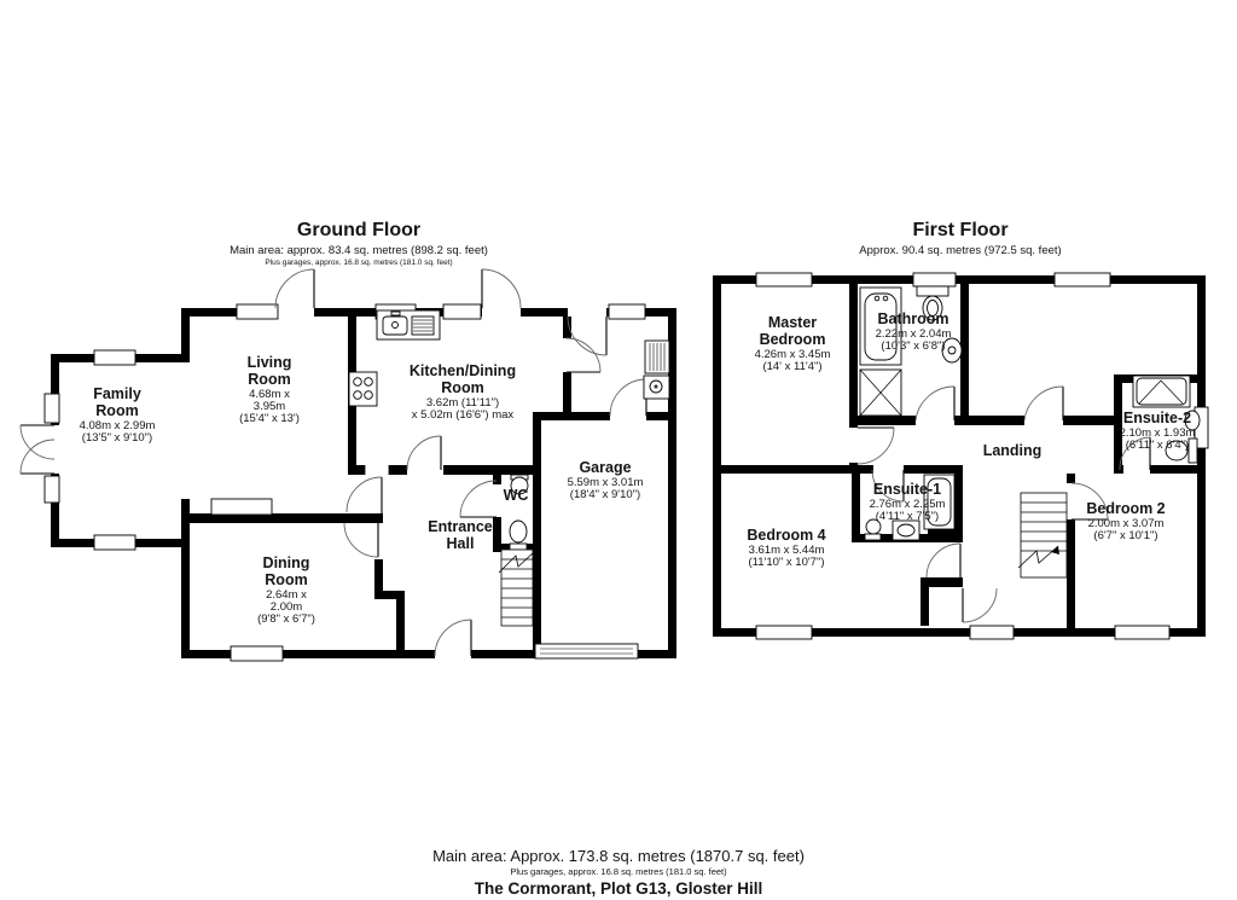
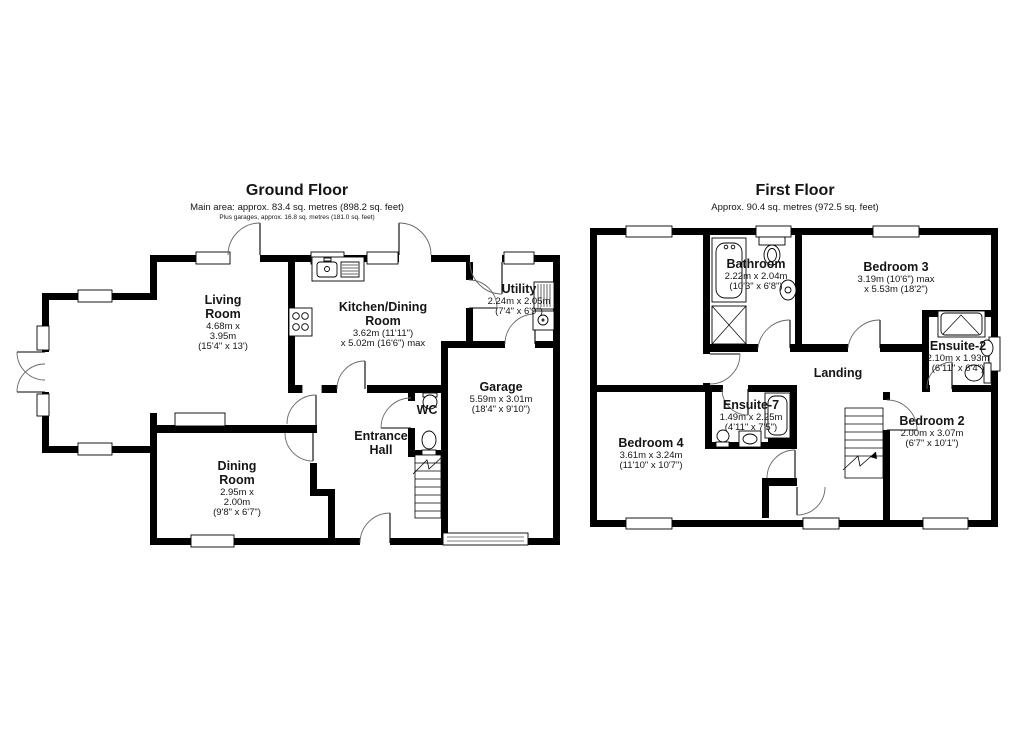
  Ground Floor
  Main area: approx. 83.4 sq. metres (898.2 sq. feet)
  First Floor
  Approx. 90.4 sq. metres (972.5 sq. feet)
- Family Room
- 4.08m x 2.99m
- (13'5" x 9'10")
  Living Room
  4.68m x 3.95m
  (15'4" x 13')
  Kitchen/Dining Room
  3.62m (11'11")
  x 5.02m (16'6") max
+ Utility
+ 2.24m x 2.05m
+ (7'4" x 6'9")
  Garage
  5.59m x 3.01m
  (18'4" x 9'10")
  WC
  Entrance Hall
  Dining Room
- 2.64m x 2.00m
+ 2.95m x 2.00m
  (9'8" x 6'7")
- Master Bedroom
- 4.26m x 3.45m
- (14' x 11'4")
  Bathroom
  2.22m x 2.04m
  (10'3" x 6'8")
+ Bedroom 3
+ 3.19m (10'6") max
+ x 5.53m (18'2")
  Ensuite-2
  2.10m x 1.93m
  (6'11" x 6'4")
  Landing
- Ensuite-1
+ Ensuite-7
- 2.76m x 2.25m
+ 1.49m x 2.25m
  (4'11" x 7'5")
  Bedroom 4
- 3.61m x 5.44m
+ 3.61m x 3.24m
  (11'10" x 10'7")
  Bedroom 2
  2.00m x 3.07m
  (6'7" x 10'1")
- Main area: Approx. 173.8 sq. metres (1870.7 sq. feet)
- Plus garages, approx. 16.8 sq. metres (181.0 sq. feet)
- The Cormorant, Plot G13, Gloster Hill
